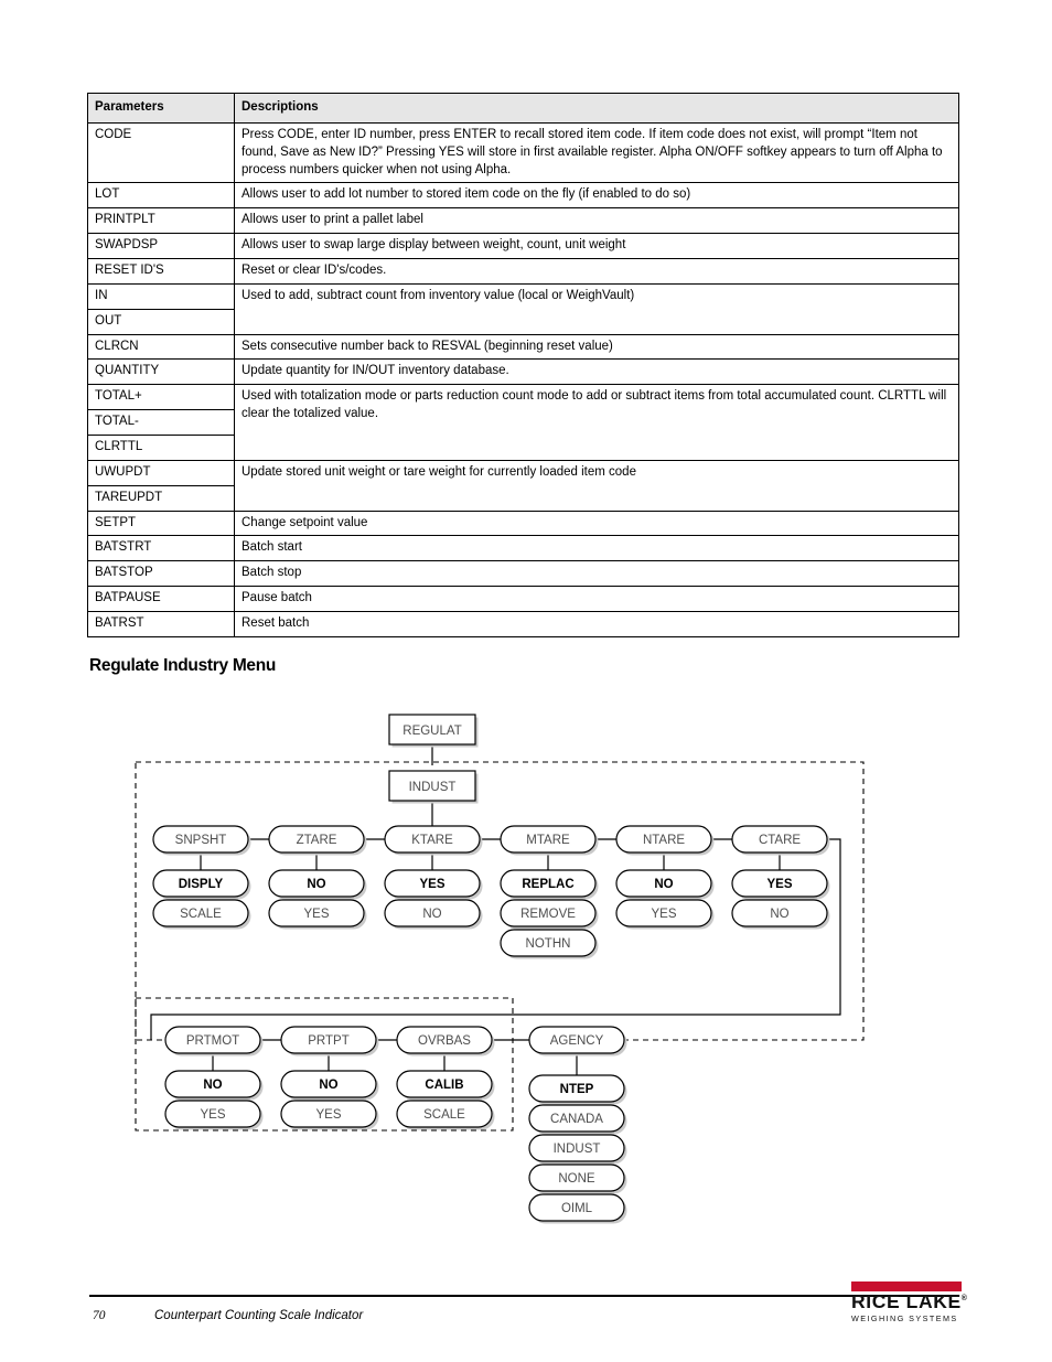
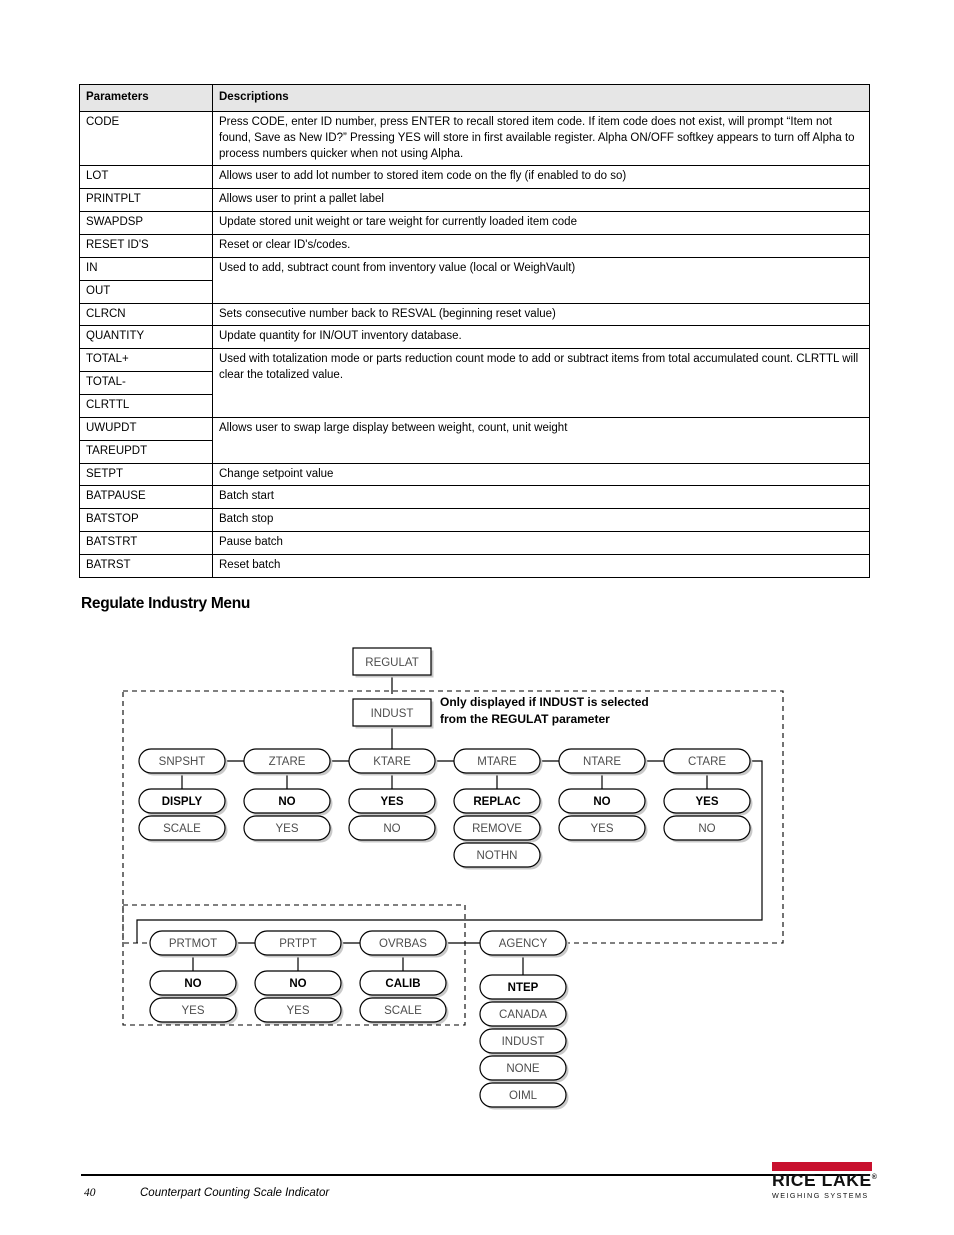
  Parameters	Descriptions
  CODE	Press CODE, enter ID number, press ENTER to recall stored item code. If item code does not exist, will prompt “Item not found, Save as New ID?” Pressing YES will store in first available register. Alpha ON/OFF softkey appears to turn off Alpha to process numbers quicker when not using Alpha.
  LOT	Allows user to add lot number to stored item code on the fly (if enabled to do so)
  PRINTPLT	Allows user to print a pallet label
- SWAPDSP	Allows user to swap large display between weight, count, unit weight
+ SWAPDSP	Update stored unit weight or tare weight for currently loaded item code
  RESET ID'S	Reset or clear ID's/codes.
  IN	Used to add, subtract count from inventory value (local or WeighVault)
  OUT
  CLRCN	Sets consecutive number back to RESVAL (beginning reset value)
  QUANTITY	Update quantity for IN/OUT inventory database.
  TOTAL+	Used with totalization mode or parts reduction count mode to add or subtract items from total accumulated count. CLRTTL will clear the totalized value.
  TOTAL-
  CLRTTL
- UWUPDT	Update stored unit weight or tare weight for currently loaded item code
+ UWUPDT	Allows user to swap large display between weight, count, unit weight
  TAREUPDT
  SETPT	Change setpoint value
- BATSTRT	Batch start
+ BATPAUSE	Batch start
  BATSTOP	Batch stop
- BATPAUSE	Pause batch
+ BATSTRT	Pause batch
  BATRST	Reset batch
  Regulate Industry Menu
  REGULAT
  INDUST
+ Only displayed if INDUST is selected
+ from the REGULAT parameter
  SNPSHT
  DISPLY
  SCALE
  ZTARE
  NO
  YES
  KTARE
  YES
  NO
  MTARE
  REPLAC
  REMOVE
  NOTHN
  NTARE
  NO
  YES
  CTARE
  YES
  NO
  PRTMOT
  NO
  YES
  PRTPT
  NO
  YES
  OVRBAS
  CALIB
  SCALE
  AGENCY
  NTEP
  CANADA
  INDUST
  NONE
  OIML
- 70
+ 40
  Counterpart Counting Scale Indicator
  RICE LAKE
  WEIGHING SYSTEMS
